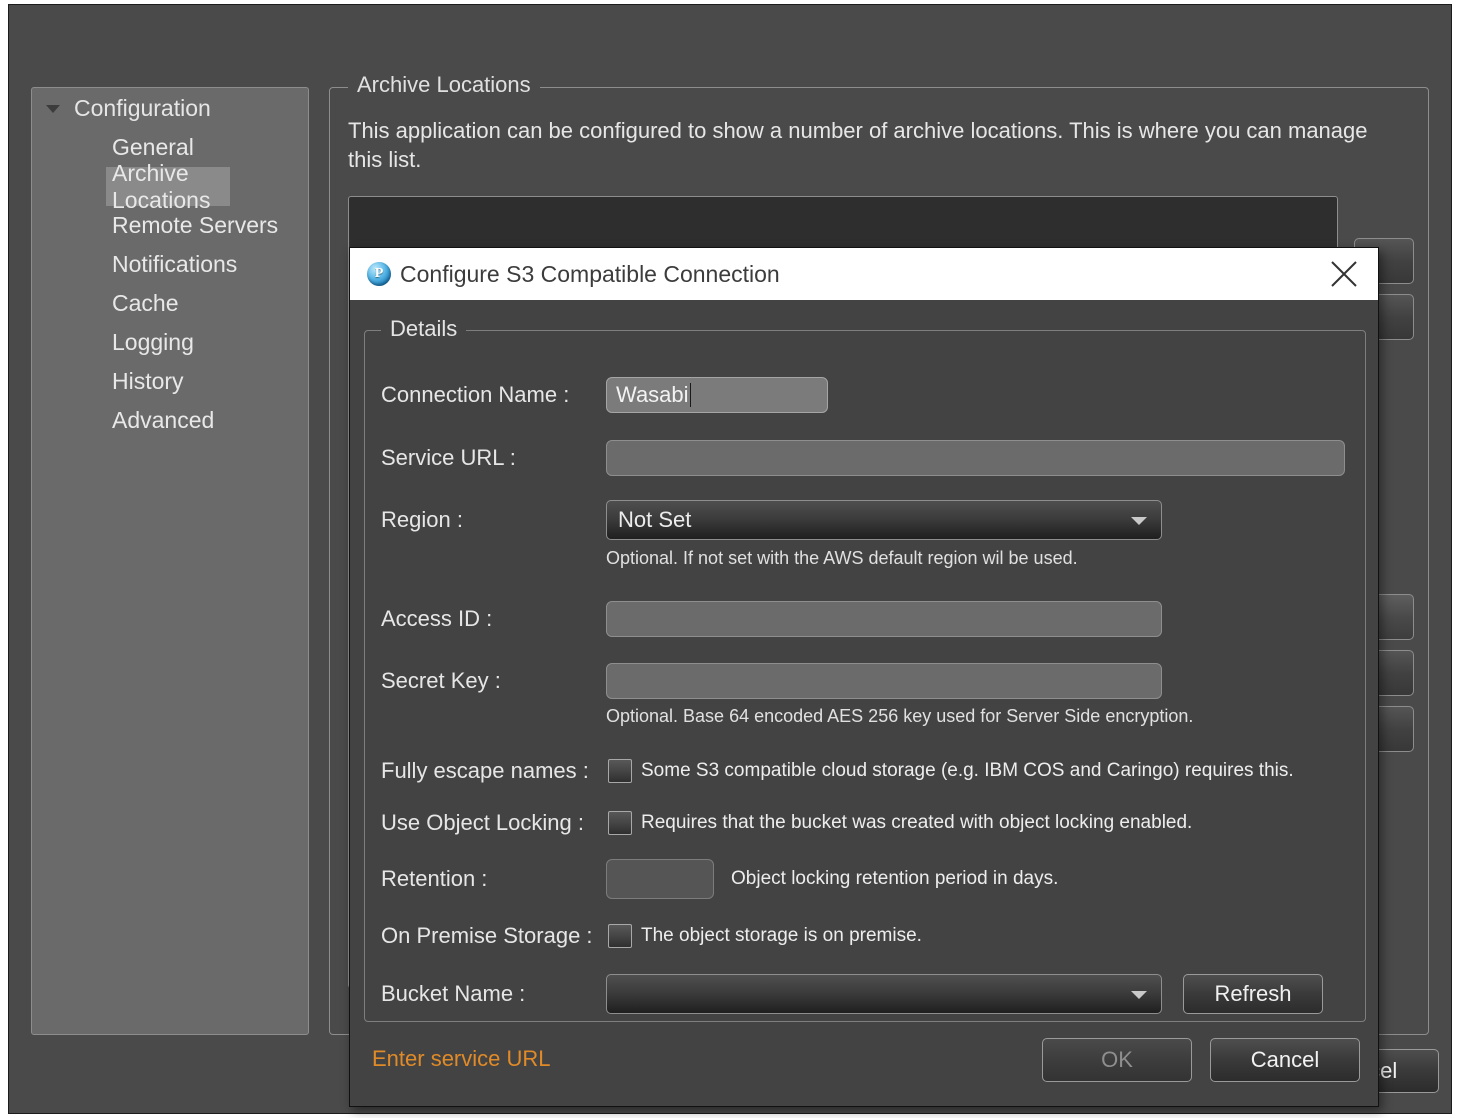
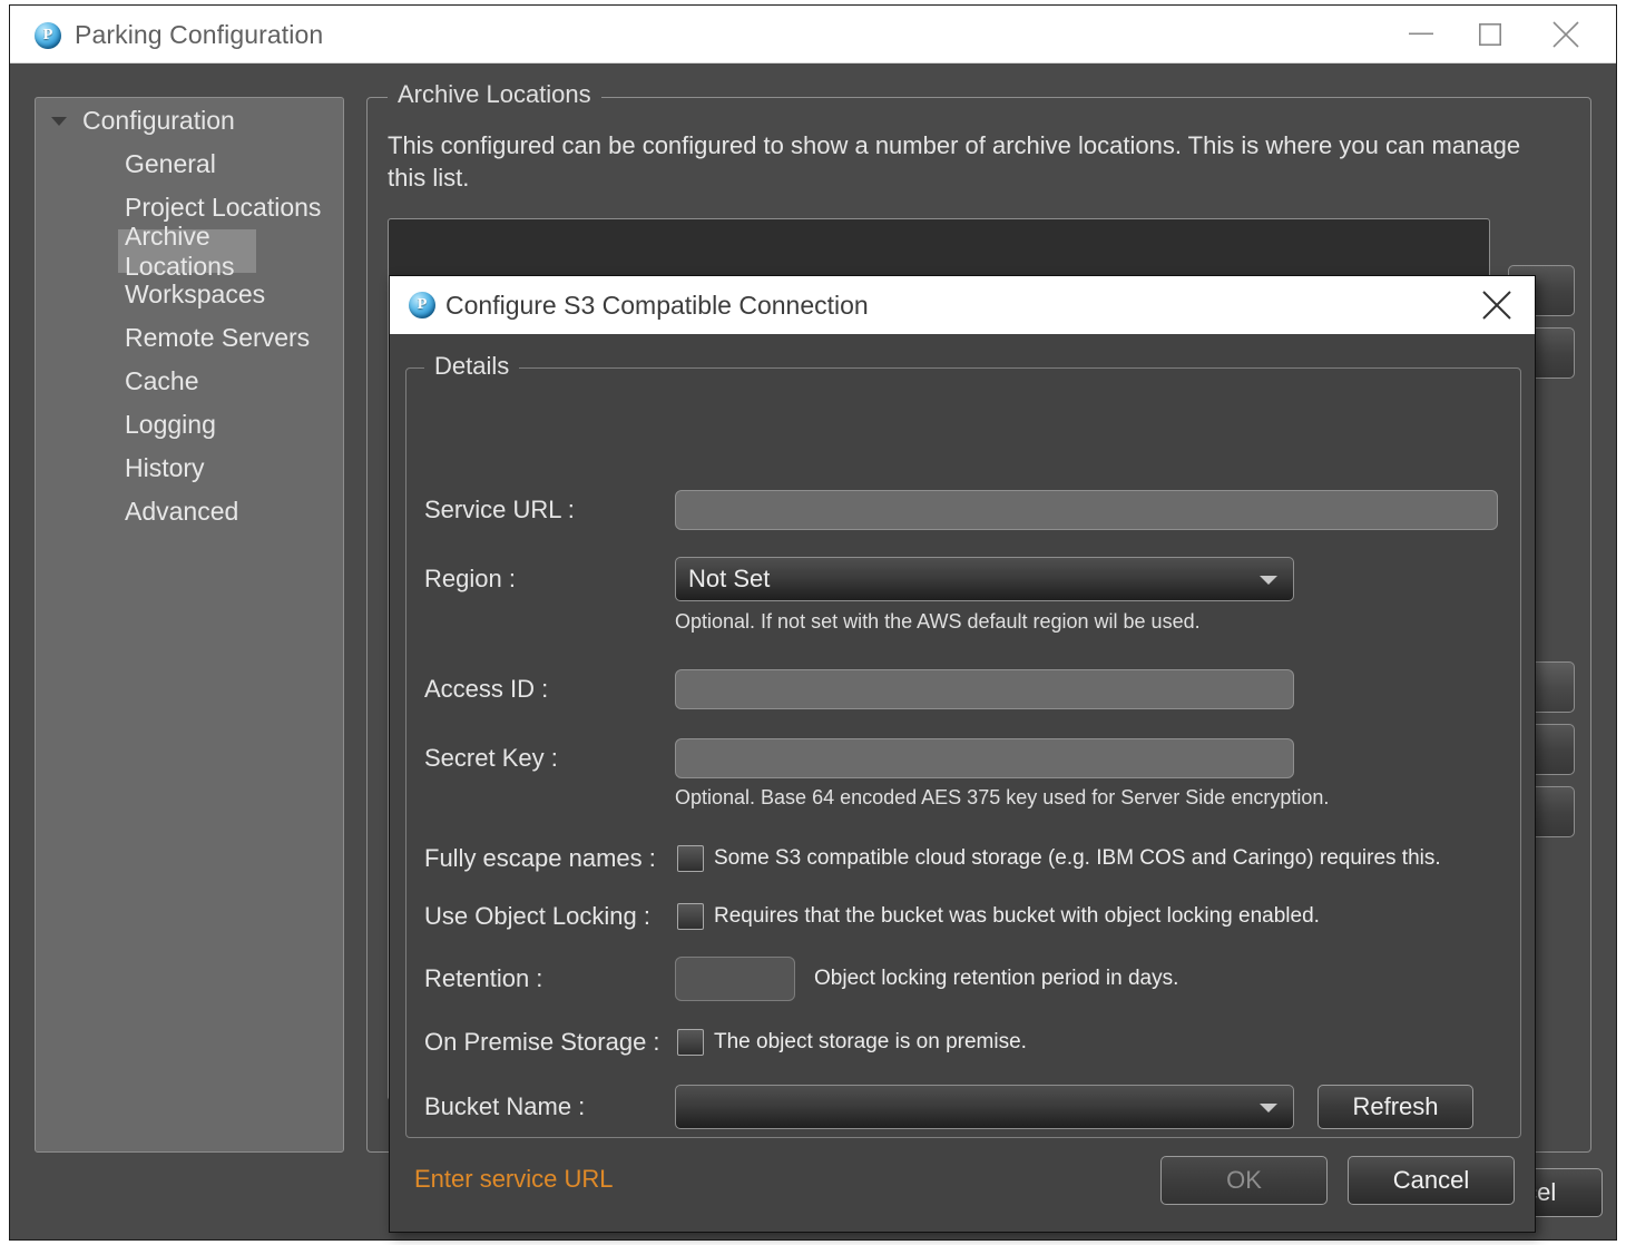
+ Parking Configuration
  Configuration
  General
+ Project Locations
  Archive Locations
+ Workspaces
  Remote Servers
- Notifications
  Cache
  Logging
  History
  Advanced
  Archive Locations
- This application can be configured to show a number of archive locations. This is where you can manage this list.
+ This configured can be configured to show a number of archive locations. This is where you can manage this list.
  Configure S3 Compatible Connection
  Details
- Connection Name :
- Wasabi
  Service URL :
  Region :
  Not Set
  Optional. If not set with the AWS default region wil be used.
  Access ID :
  Secret Key :
- Optional. Base 64 encoded AES 256 key used for Server Side encryption.
+ Optional. Base 64 encoded AES 375 key used for Server Side encryption.
  Fully escape names :
  Some S3 compatible cloud storage (e.g. IBM COS and Caringo) requires this.
  Use Object Locking :
- Requires that the bucket was created with object locking enabled.
+ Requires that the bucket was bucket with object locking enabled.
  Retention :
  Object locking retention period in days.
  On Premise Storage :
  The object storage is on premise.
  Bucket Name :
  Refresh
  Enter service URL
  OK
  Cancel
